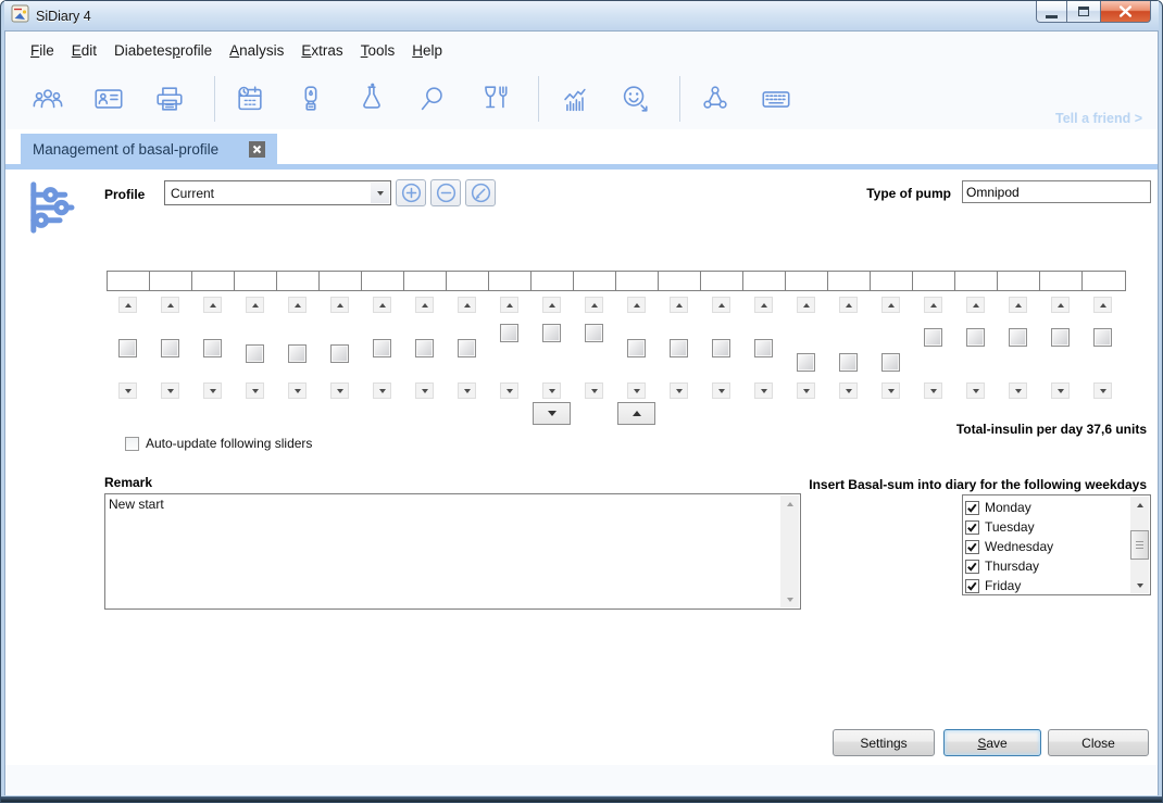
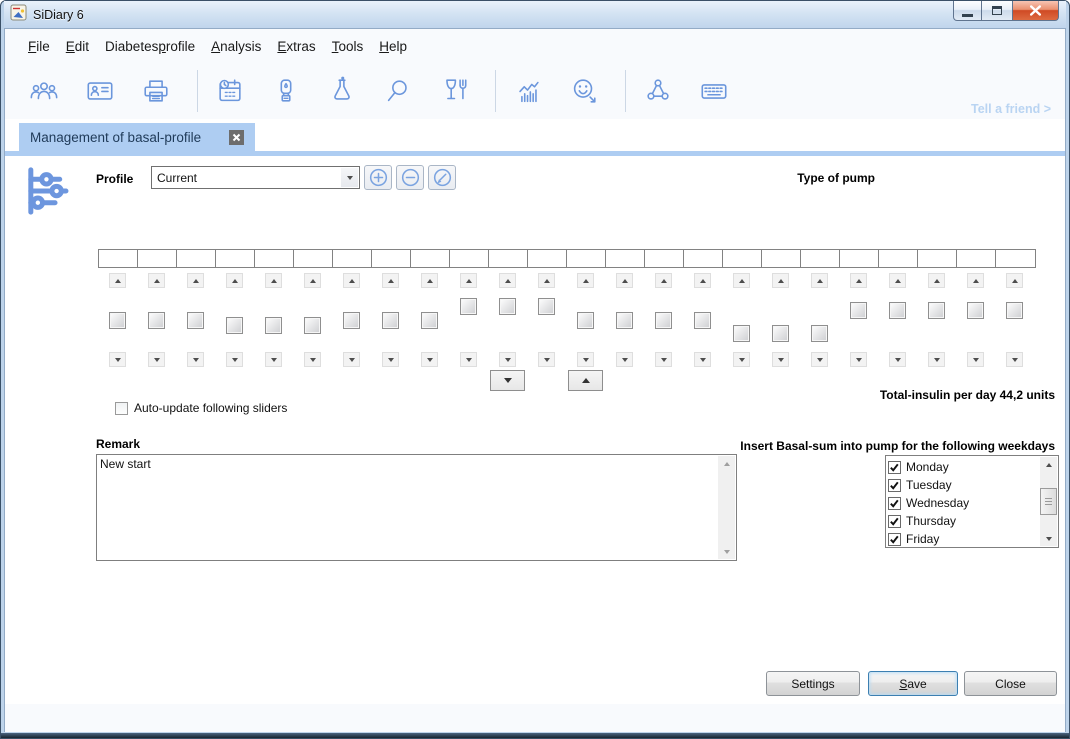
- SiDiary 4
+ SiDiary 6
  File
  Edit
  Diabetesprofile
  Analysis
  Extras
  Tools
  Help
  Tell a friend >
  Management of basal-profile
  Profile
  Current
  Type of pump
- Omnipod
  Auto-update following sliders
- Total-insulin per day 37,6 units
+ Total-insulin per day 44,2 units
  Remark
  New start
- Insert Basal-sum into diary for the following weekdays
+ Insert Basal-sum into pump for the following weekdays
  Monday
  Tuesday
  Wednesday
  Thursday
  Friday
  Settings
  S
  ave
  Close
